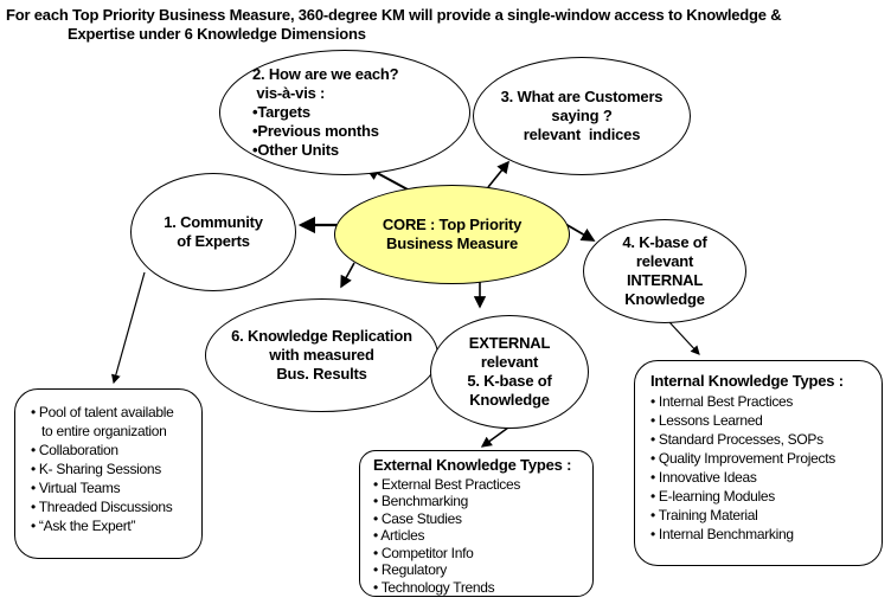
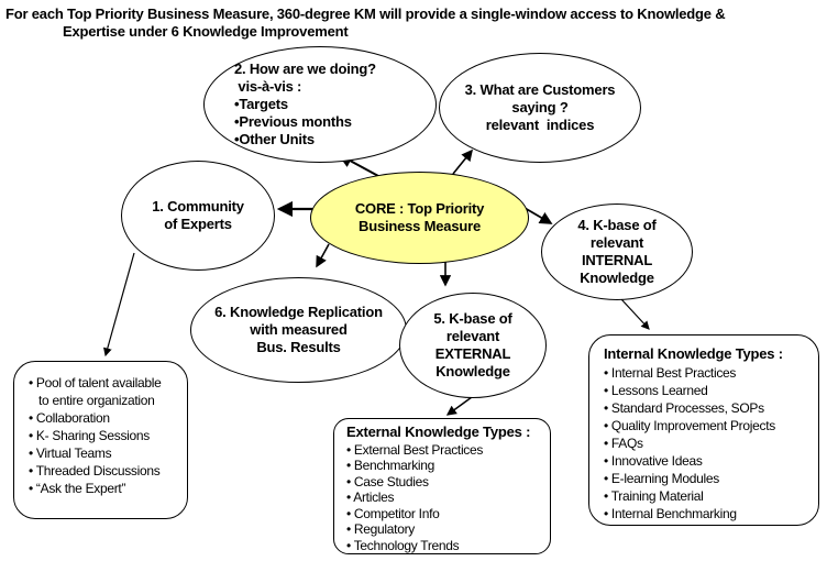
  For each Top Priority Business Measure, 360-degree KM will provide a single-window access to Knowledge &
- Expertise under 6 Knowledge Dimensions
+ Expertise under 6 Knowledge Improvement
- 2. How are we each?
+ 2. How are we doing?
  vis-à-vis :
  •Targets
  •Previous months
  •Other Units
  3. What are Customers
  saying ?
  relevant indices
  1. Community
  of Experts
  CORE : Top Priority
  Business Measure
  4. K-base of
  relevant
  INTERNAL
  Knowledge
  6. Knowledge Replication
  with measured
  Bus. Results
- EXTERNAL
+ 5. K-base of
  relevant
- 5. K-base of
+ EXTERNAL
  Knowledge
  • Pool of talent available
  to entire organization
  • Collaboration
  • K- Sharing Sessions
  • Virtual Teams
  • Threaded Discussions
  • “Ask the Expert”
  External Knowledge Types :
  • External Best Practices
  • Benchmarking
  • Case Studies
  • Articles
  • Competitor Info
  • Regulatory
  • Technology Trends
  Internal Knowledge Types :
  • Internal Best Practices
  • Lessons Learned
  • Standard Processes, SOPs
  • Quality Improvement Projects
+ • FAQs
  • Innovative Ideas
  • E-learning Modules
  • Training Material
  • Internal Benchmarking
